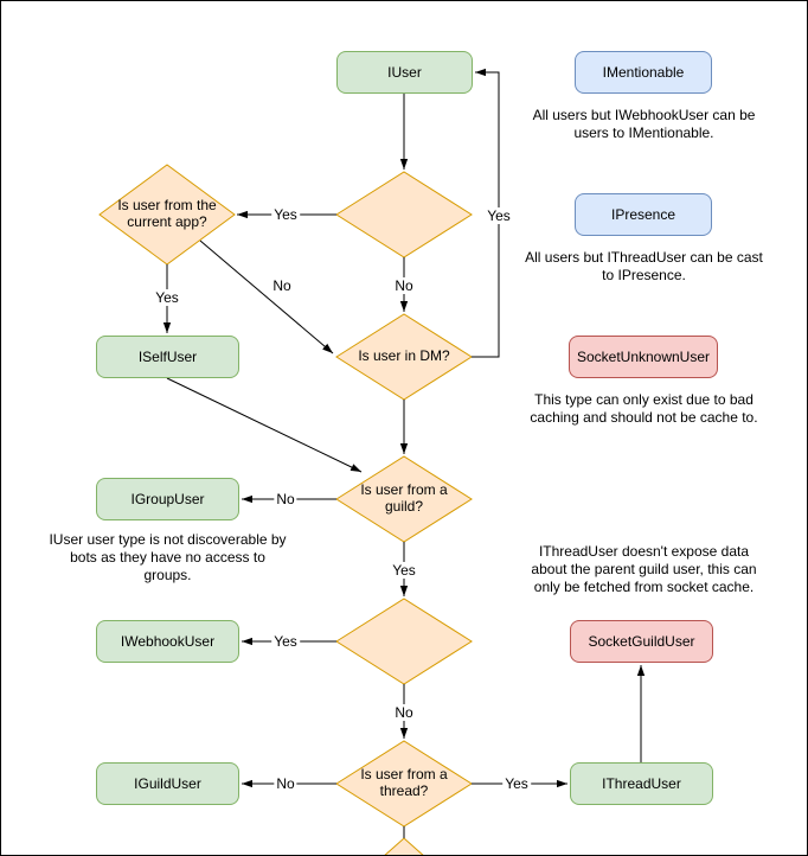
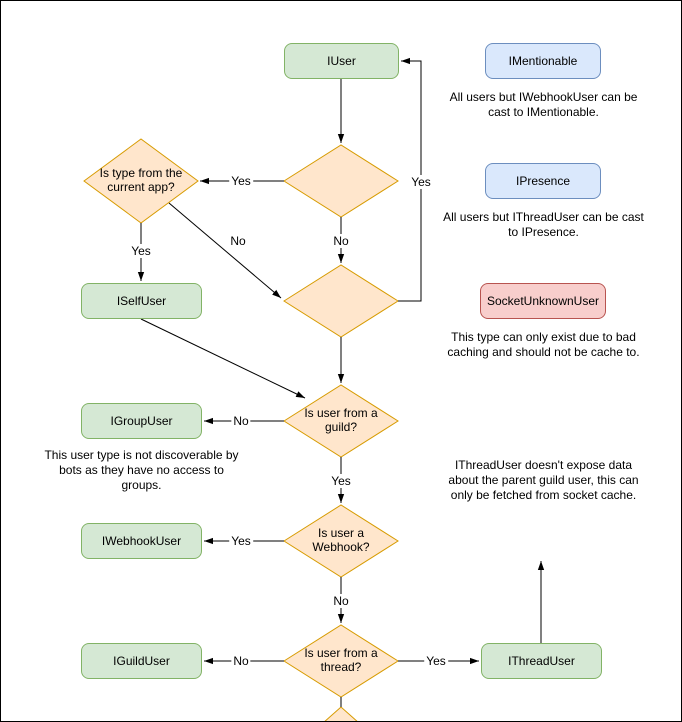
  IUser
  IMentionable
  IPresence
  SocketUnknownUser
  ISelfUser
  IGroupUser
  IWebhookUser
  IGuildUser
- SocketGuildUser
  IThreadUser
- Is user from the current app?
+ Is type from the current app?
- Is user in DM?
  Is user from a guild?
+ Is user a Webhook?
  Is user from a thread?
  Yes
  Yes
  No
  No
  Yes
  No
  Yes
  Yes
  No
  No
  Yes
- All users but IWebhookUser can be users to IMentionable.
+ All users but IWebhookUser can be cast to IMentionable.
  All users but IThreadUser can be cast to IPresence.
  This type can only exist due to bad caching and should not be cache to.
- IUser user type is not discoverable by bots as they have no access to groups.
+ This user type is not discoverable by bots as they have no access to groups.
  IThreadUser doesn't expose data about the parent guild user, this can only be fetched from socket cache.
